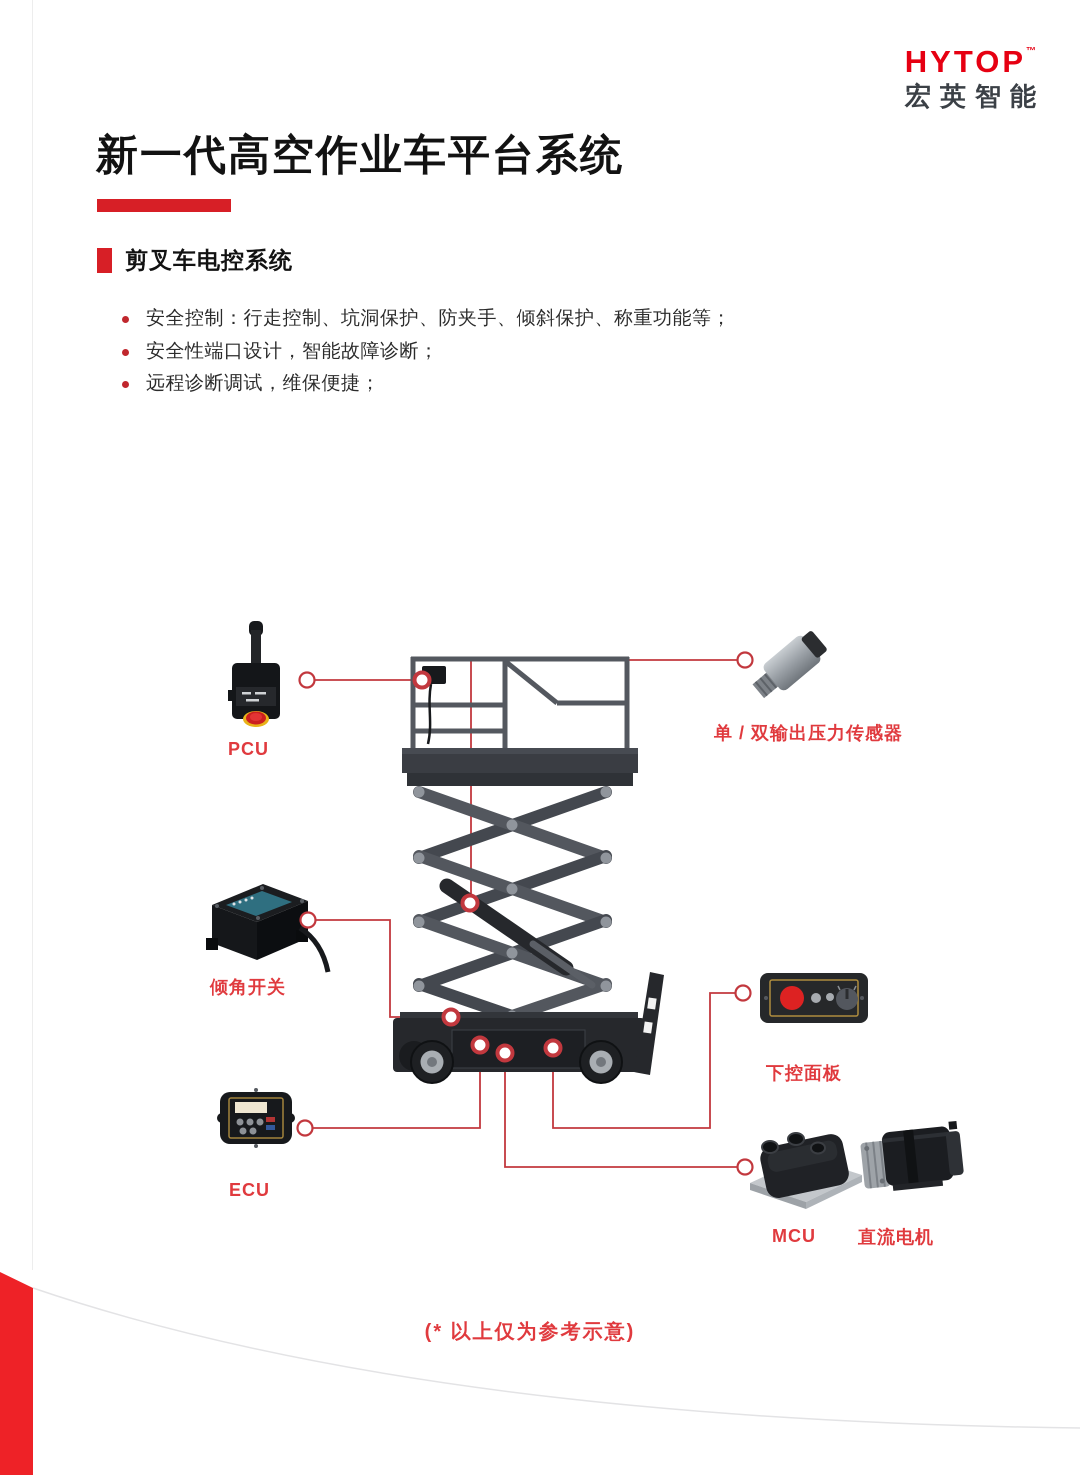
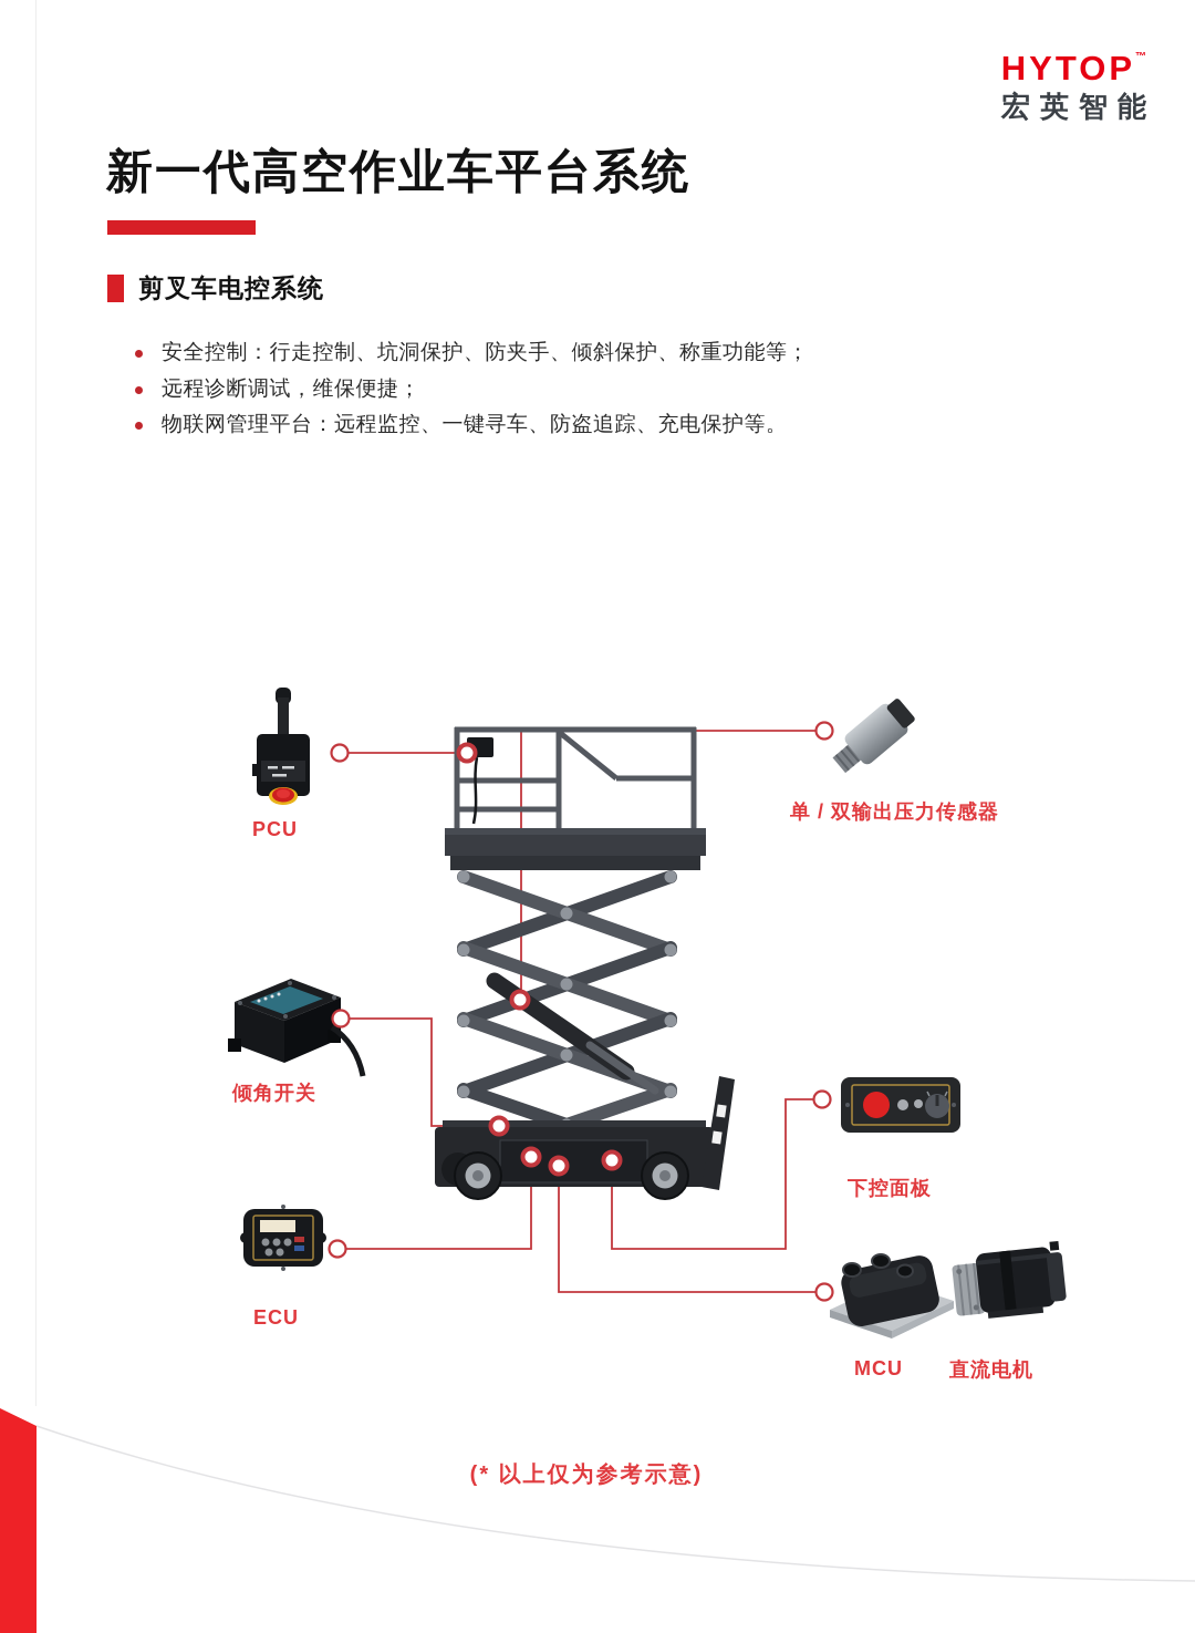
  HYTOP™
  宏英智能
  新一代高空作业车平台系统
  剪叉车电控系统
  安全控制：行走控制、坑洞保护、防夹手、倾斜保护、称重功能等；
- 安全性端口设计，智能故障诊断；
  远程诊断调试，维保便捷；
+ 物联网管理平台：远程监控、一键寻车、防盗追踪、充电保护等。
  PCU
  单 / 双输出压力传感器
  倾角开关
  下控面板
  ECU
  MCU
  直流电机
  (* 以上仅为参考示意)
